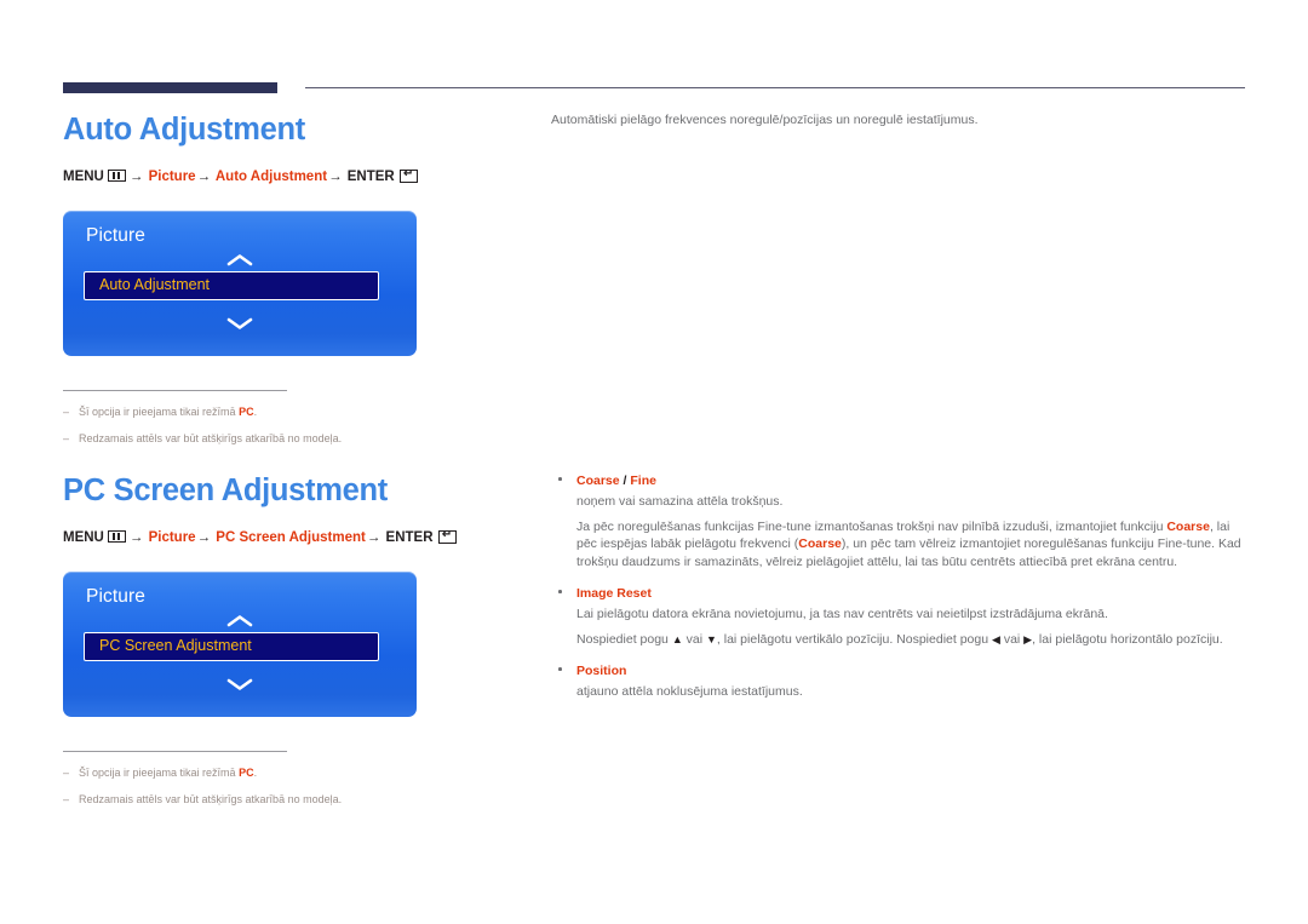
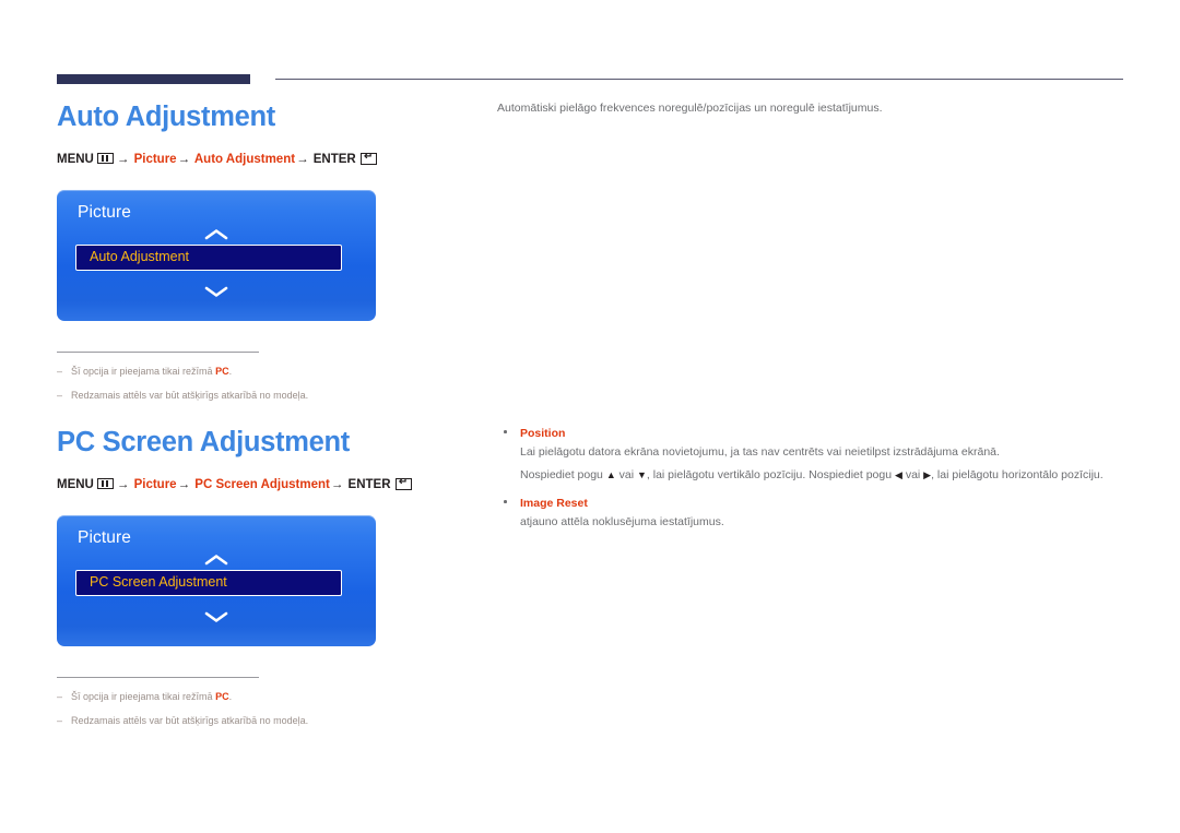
  Auto Adjustment
  MENU → Picture→ Auto Adjustment→ ENTER
  ↵
  Picture
  Auto Adjustment
  –
  Šī opcija ir pieejama tikai režīmā PC.
  –
  Redzamais attēls var būt atšķirīgs atkarībā no modeļa.
  Automātiski pielāgo frekvences noregulē/pozīcijas un noregulē iestatījumus.
  PC Screen Adjustment
  MENU → Picture→ PC Screen Adjustment→ ENTER
  ↵
  Picture
  PC Screen Adjustment
  –
  Šī opcija ir pieejama tikai režīmā PC.
  –
  Redzamais attēls var būt atšķirīgs atkarībā no modeļa.
- Coarse / Fine
- noņem vai samazina attēla trokšņus.
- Ja pēc noregulēšanas funkcijas Fine-tune izmantošanas trokšņi nav pilnībā izzuduši, izmantojiet funkciju Coarse, lai pēc iespējas labāk pielāgotu frekvenci (Coarse), un pēc tam vēlreiz izmantojiet noregulēšanas funkciju Fine-tune. Kad trokšņu daudzums ir samazināts, vēlreiz pielāgojiet attēlu, lai tas būtu centrēts attiecībā pret ekrāna centru.
- Image Reset
+ Position
  Lai pielāgotu datora ekrāna novietojumu, ja tas nav centrēts vai neietilpst izstrādājuma ekrānā.
  Nospiediet pogu ▲ vai ▼, lai pielāgotu vertikālo pozīciju. Nospiediet pogu ◀ vai ▶, lai pielāgotu horizontālo pozīciju.
- Position
+ Image Reset
  atjauno attēla noklusējuma iestatījumus.
